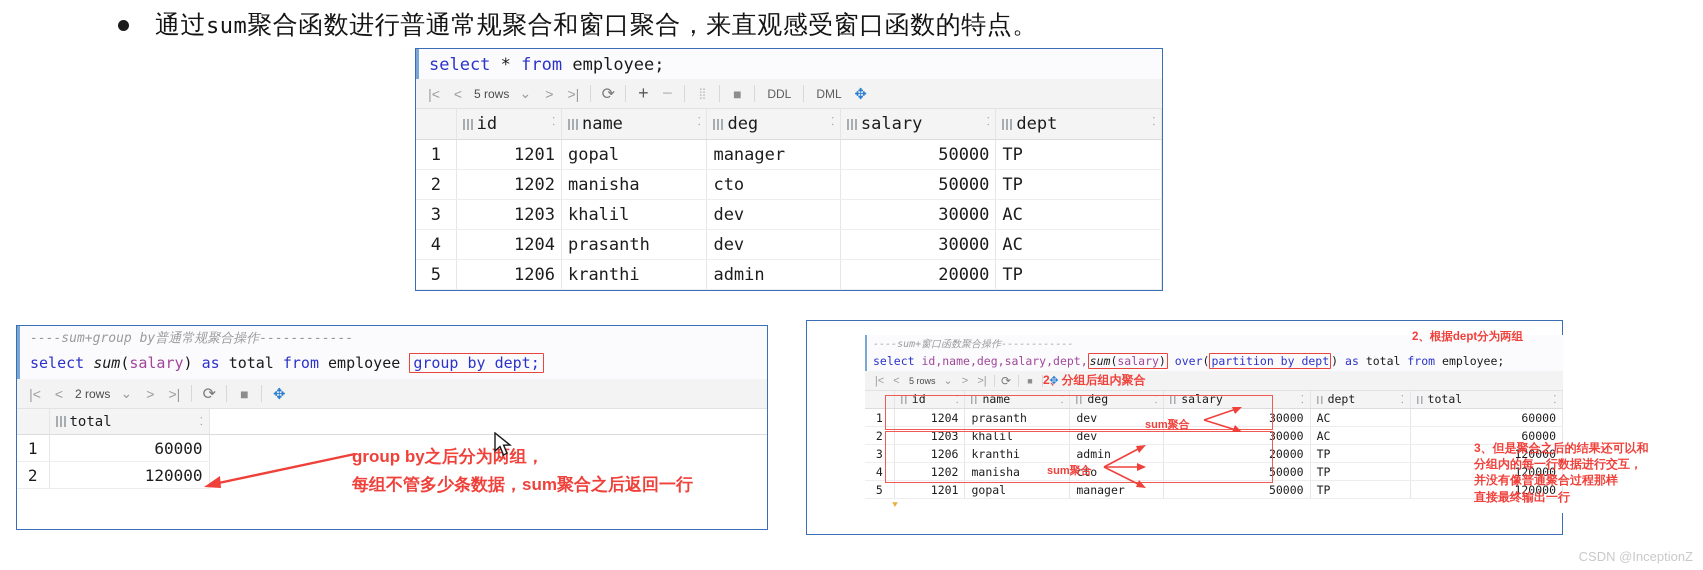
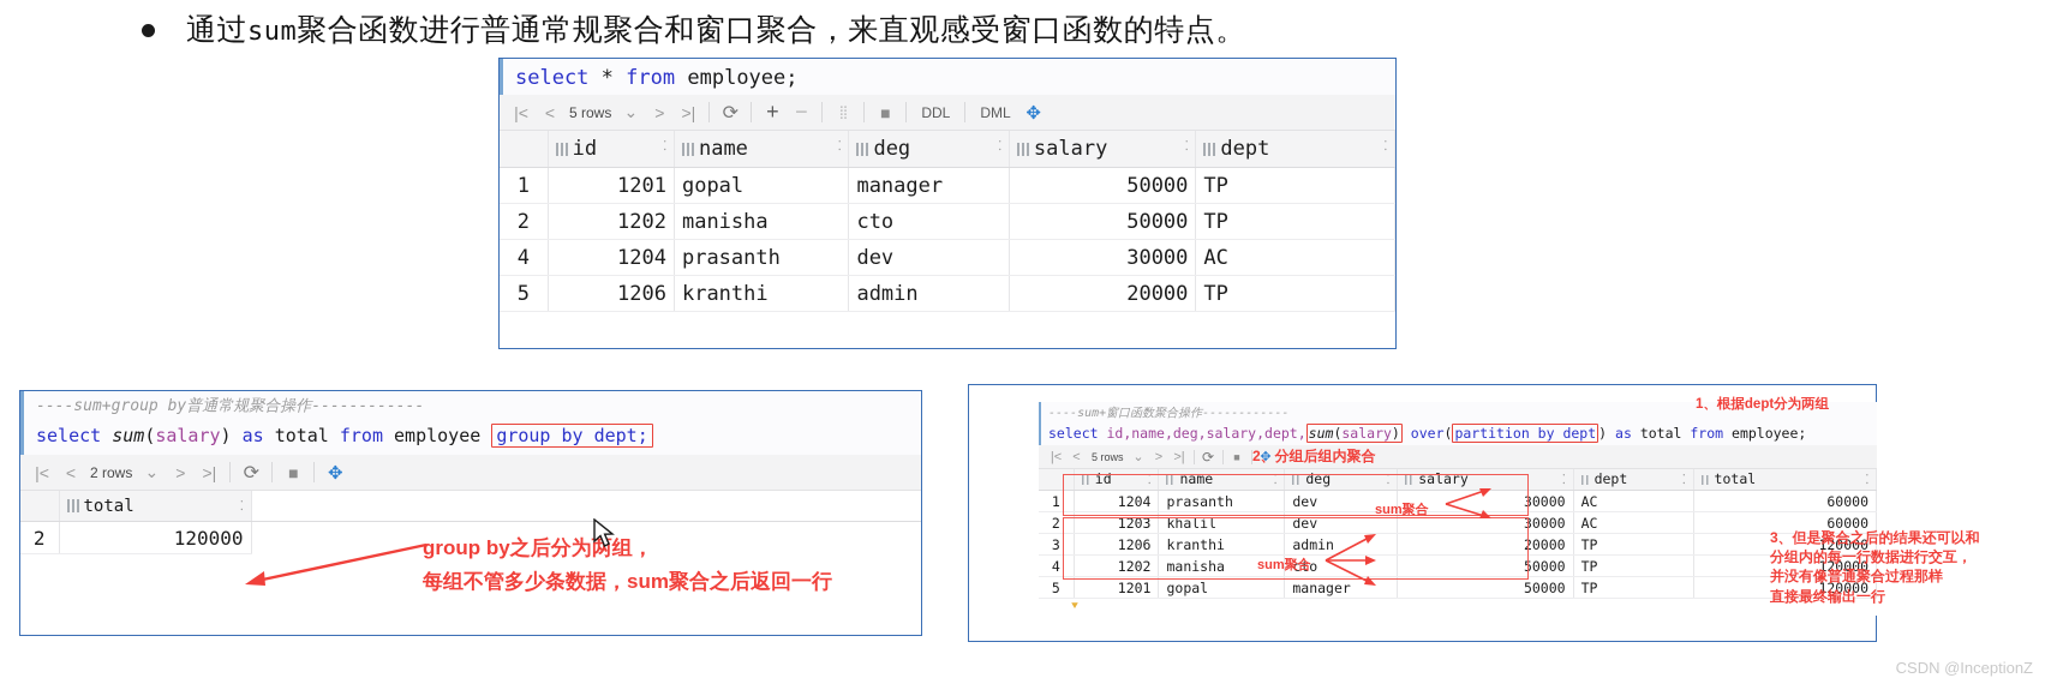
  通过sum聚合函数进行普通常规聚合和窗口聚合，来直观感受窗口函数的特点。
  select * from employee;
  |<
  <
  5 rows
  ⌄
  >
  >|
  ⟳
  +
  −
  ⣿
  ■
  DDL
  DML
  ✥
  	id ⁚	name ⁚	deg ⁚	salary ⁚	dept ⁚
  1	1201	gopal	manager	50000	TP
  2	1202	manisha	cto	50000	TP
- 3	1203	khalil	dev	30000	AC
  4	1204	prasanth	dev	30000	AC
  5	1206	kranthi	admin	20000	TP
  ----sum+group by普通常规聚合操作------------
  select sum(salary) as total from employee group by dept;
  |<
  <
  2 rows
  ⌄
  >
  >|
  ⟳
  ■
  ✥
  	total ⁚
- 1	60000
  2	120000
  group by之后分为两组，
  每组不管多少条数据，sum聚合之后返回一行
  ----sum+窗口函数聚合操作------------
  select id,name,deg,salary,dept, sum(salary) over( partition by dept ) as total from employee;
  |<
  <
  5 rows
  ⌄
  >
  >|
  ⟳
  ■
  ✥
  	id ⁚	name ⁚	deg ⁚	salary ⁚	dept ⁚	total ⁚
  1	1204	prasanth	dev	30000	AC	60000
  2	1203	khalil	dev	30000	AC	60000
  3	1206	kranthi	admin	20000	TP	120000
  4	1202	manisha	cto	50000	TP	120000
  5	1201	gopal	manager	50000	TP	120000
  ⯆
- 2、根据dept分为两组
+ 1、根据dept分为两组
  2、分组后组内聚合
  sum聚合
  sum聚合
  3、但是聚合之后的结果还可以和
  分组内的每一行数据进行交互，
  并没有像普通聚合过程那样
  直接最终输出一行
  CSDN @InceptionZ
